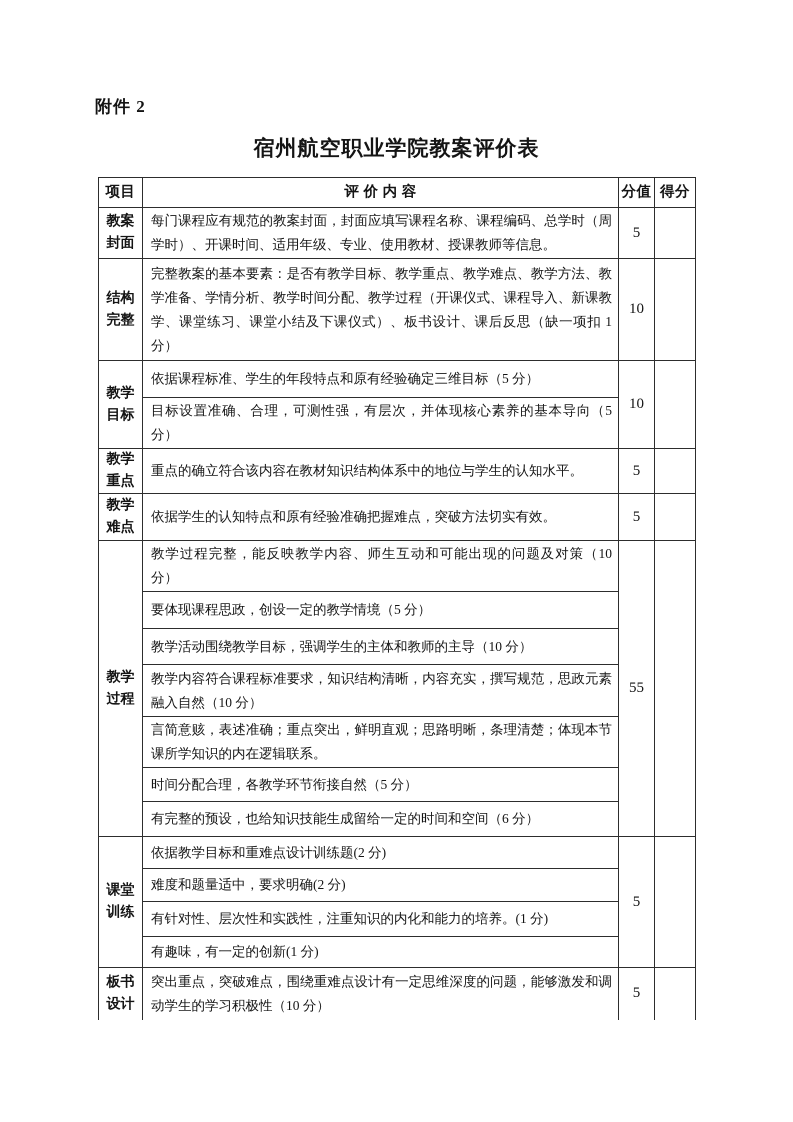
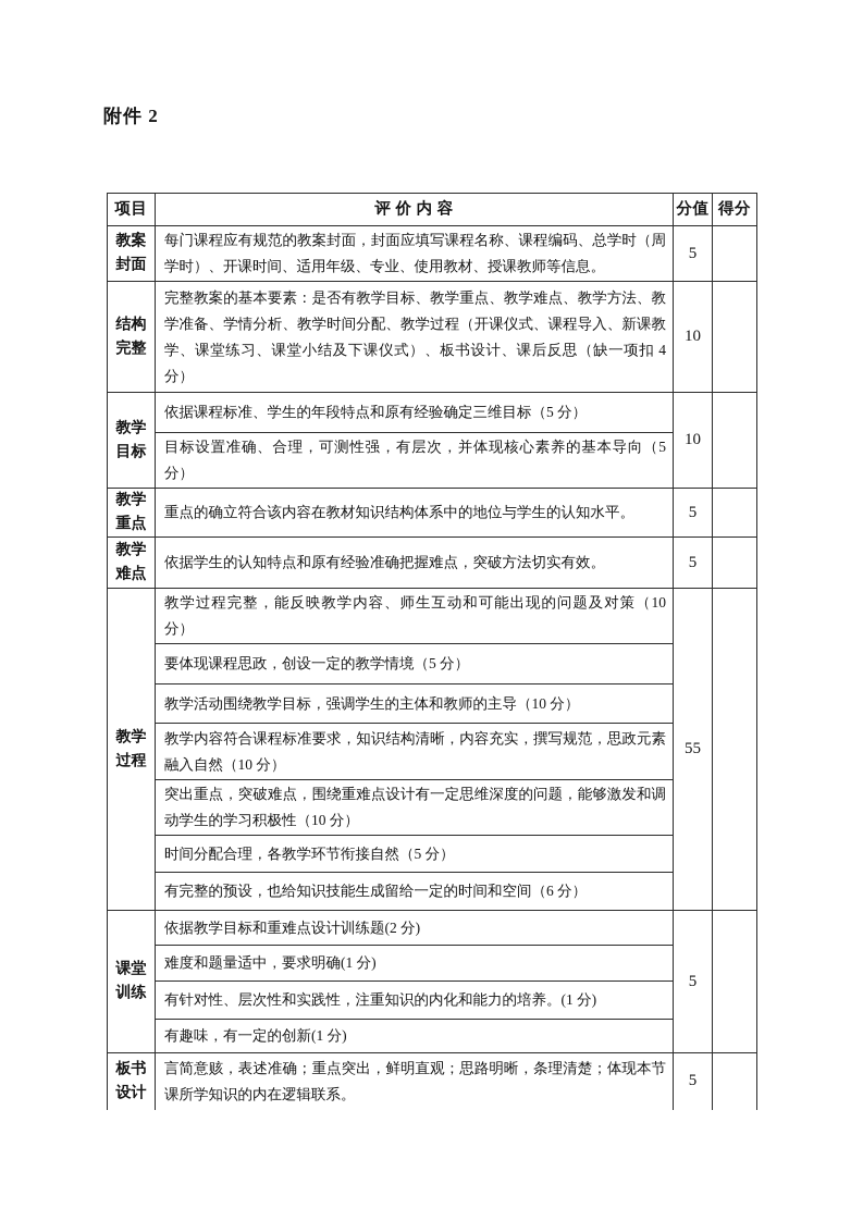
  附件 2
- 宿州航空职业学院教案评价表
  项目	评 价 内 容	分值	得分
  教案封面	每门课程应有规范的教案封面，封面应填写课程名称、课程编码、总学时（周学时）、开课时间、适用年级、专业、使用教材、授课教师等信息。	5
- 结构完整	完整教案的基本要素：是否有教学目标、教学重点、教学难点、教学方法、教学准备、学情分析、教学时间分配、教学过程（开课仪式、课程导入、新课教学、课堂练习、课堂小结及下课仪式）、板书设计、课后反思（缺一项扣 1 分）	10
+ 结构完整	完整教案的基本要素：是否有教学目标、教学重点、教学难点、教学方法、教学准备、学情分析、教学时间分配、教学过程（开课仪式、课程导入、新课教学、课堂练习、课堂小结及下课仪式）、板书设计、课后反思（缺一项扣 4 分）	10
  教学目标	依据课程标准、学生的年段特点和原有经验确定三维目标（5 分）	10
  目标设置准确、合理，可测性强，有层次，并体现核心素养的基本导向（5 分）
  教学重点	重点的确立符合该内容在教材知识结构体系中的地位与学生的认知水平。	5
  教学难点	依据学生的认知特点和原有经验准确把握难点，突破方法切实有效。	5
  教学过程	教学过程完整，能反映教学内容、师生互动和可能出现的问题及对策（10 分）	55
  要体现课程思政，创设一定的教学情境（5 分）
  教学活动围绕教学目标，强调学生的主体和教师的主导（10 分）
  教学内容符合课程标准要求，知识结构清晰，内容充实，撰写规范，思政元素融入自然（10 分）
- 言简意赅，表述准确；重点突出，鲜明直观；思路明晰，条理清楚；体现本节课所学知识的内在逻辑联系。
+ 突出重点，突破难点，围绕重难点设计有一定思维深度的问题，能够激发和调动学生的学习积极性（10 分）
  时间分配合理，各教学环节衔接自然（5 分）
  有完整的预设，也给知识技能生成留给一定的时间和空间（6 分）
  课堂训练	依据教学目标和重难点设计训练题(2 分)	5
- 难度和题量适中，要求明确(2 分)
+ 难度和题量适中，要求明确(1 分)
  有针对性、层次性和实践性，注重知识的内化和能力的培养。(1 分)
  有趣味，有一定的创新(1 分)
- 板书设计	突出重点，突破难点，围绕重难点设计有一定思维深度的问题，能够激发和调动学生的学习积极性（10 分）	5
+ 板书设计	言简意赅，表述准确；重点突出，鲜明直观；思路明晰，条理清楚；体现本节课所学知识的内在逻辑联系。	5
